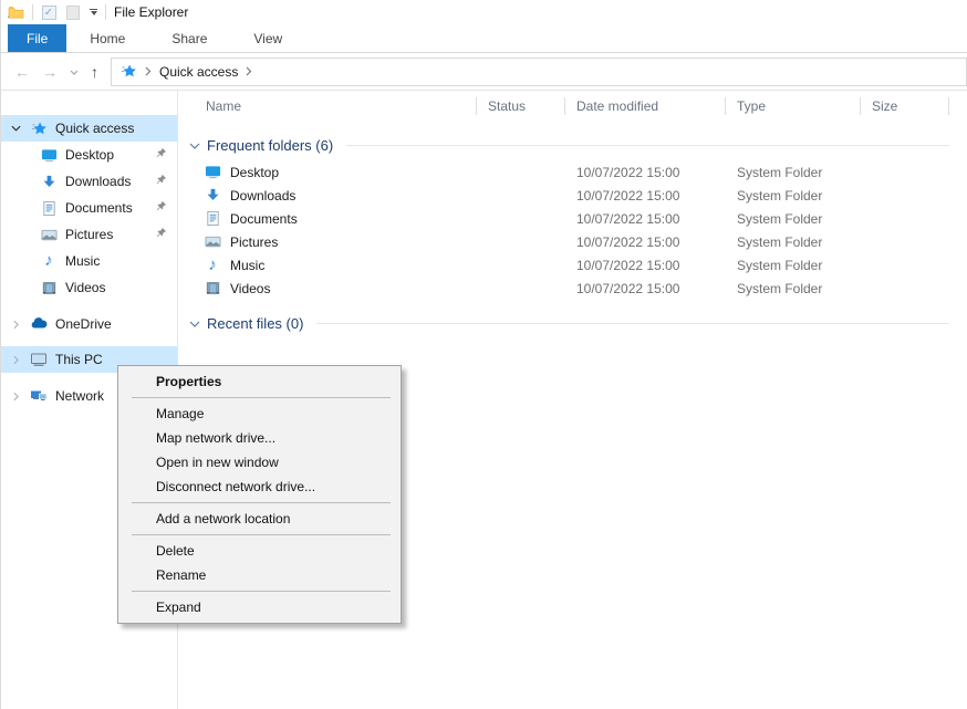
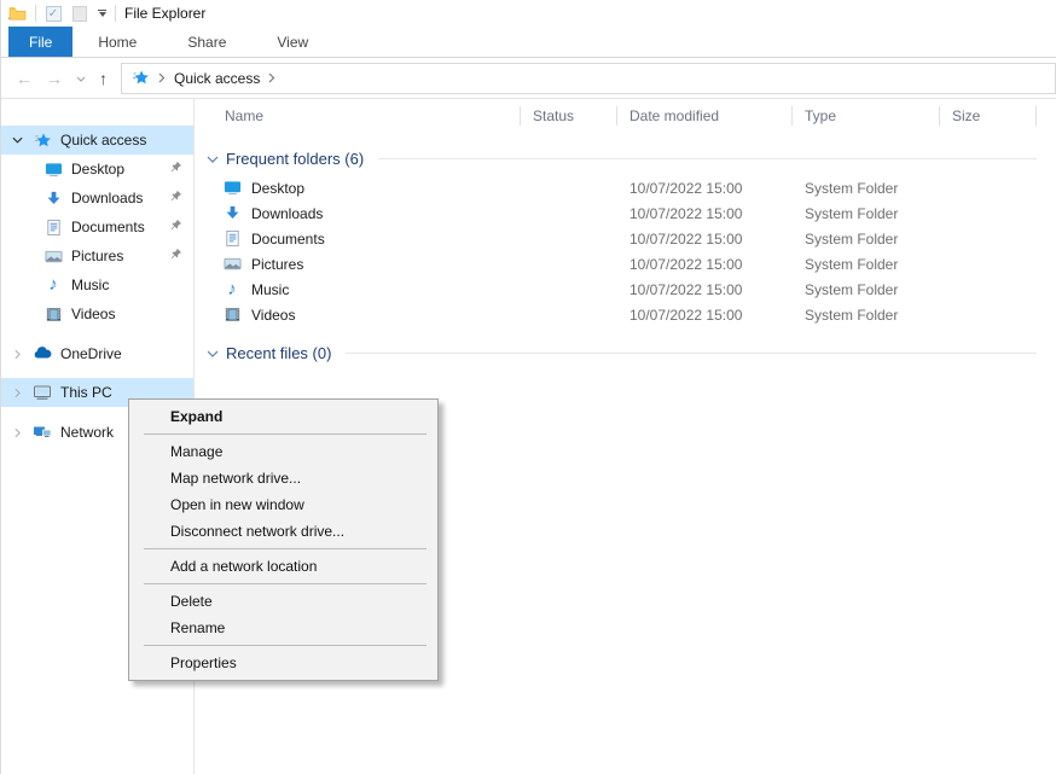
  ✓
  File Explorer
  File
  Home
  Share
  View
  ←
  →
  ↑
  Quick access
  Quick access
  Desktop
  Downloads
  Documents
  Pictures
  ♪
  Music
  Videos
  OneDrive
  This PC
  Network
  Name
  Status
  Date modified
  Type
  Size
  Frequent folders (6)
  Desktop
  10/07/2022 15:00
  System Folder
  Downloads
  10/07/2022 15:00
  System Folder
  Documents
  10/07/2022 15:00
  System Folder
  Pictures
  10/07/2022 15:00
  System Folder
  ♪
  Music
  10/07/2022 15:00
  System Folder
  Videos
  10/07/2022 15:00
  System Folder
  Recent files (0)
- Properties
+ Expand
  Manage
  Map network drive...
  Open in new window
  Disconnect network drive...
  Add a network location
  Delete
  Rename
- Expand
+ Properties
